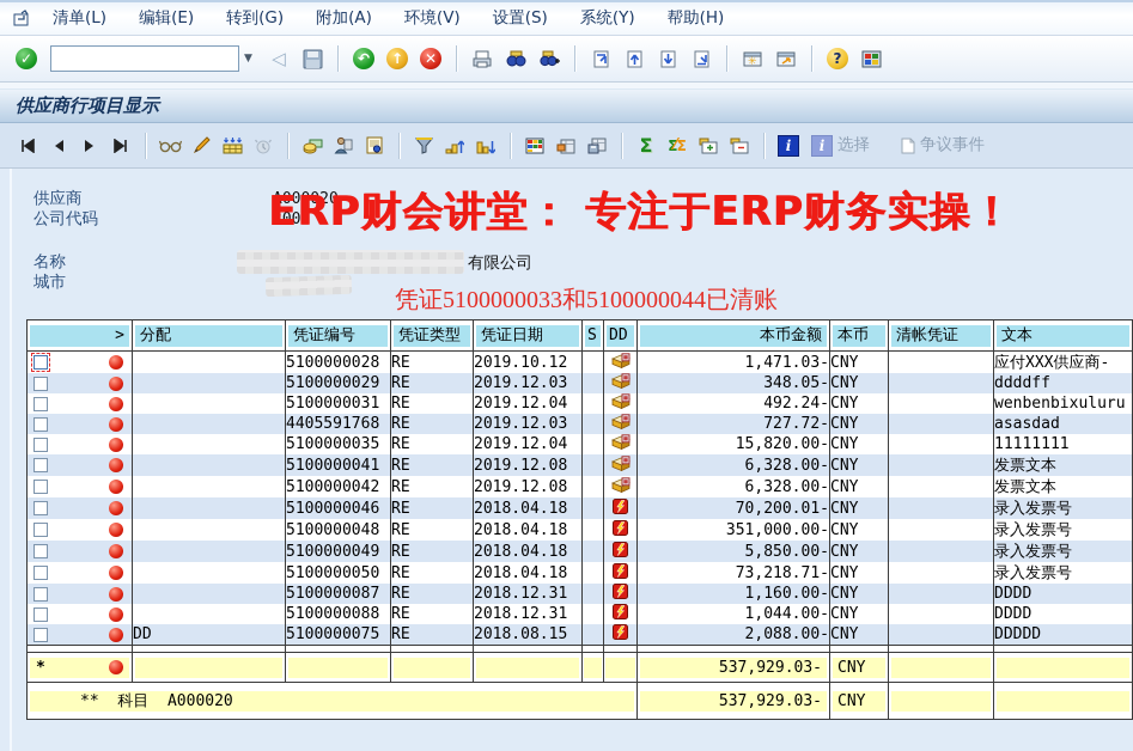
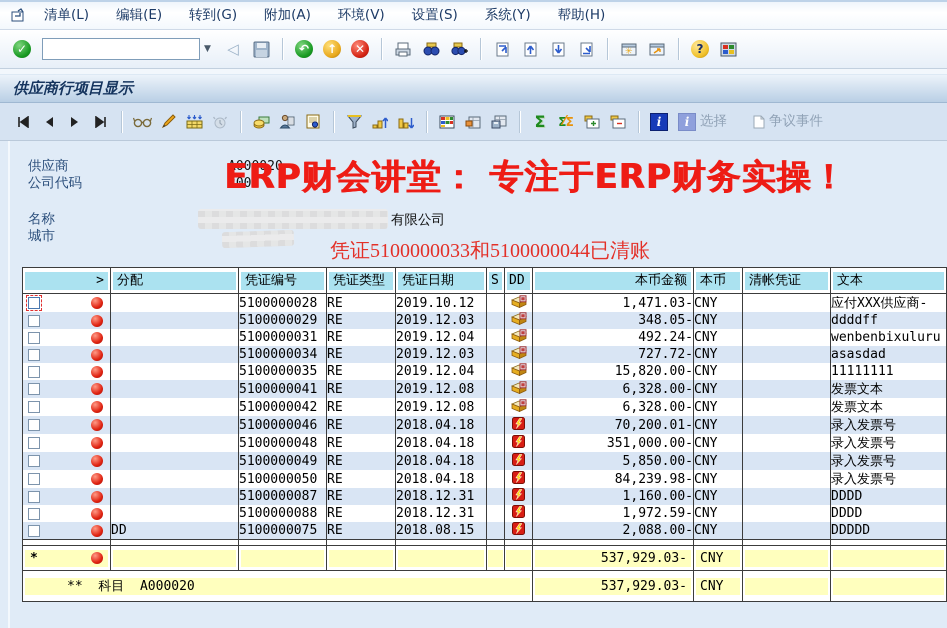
  清单(L)
  编辑(E)
  转到(G)
  附加(A)
  环境(V)
  设置(S)
  系统(Y)
  帮助(H)
  ✓
  ▼
  ◁
  ↶
  ↑
  ✕
  ✳
  ?
  供应商行项目显示
  Σ
  Σ
  ⁄
  Σ
  i
  i
  选择
  争议事件
  供应商
  公司代码
  A000020
  2000
  名称
  城市
  有限公司
  ERP财会讲堂： 专注于ERP财务实操！
  凭证5100000033和5100000044已清账
  >	分配	凭证编号	凭证类型	凭证日期	S	DD	本币金额	本币	清帐凭证	文本
  		5100000028	RE	2019.10.12			1,471.03-	CNY		应付XXX供应商-
  		5100000029	RE	2019.12.03			348.05-	CNY		ddddff
  		5100000031	RE	2019.12.04			492.24-	CNY		wenbenbixuluru
- 		4405591768	RE	2019.12.03			727.72-	CNY		asasdad
+ 		5100000034	RE	2019.12.03			727.72-	CNY		asasdad
  		5100000035	RE	2019.12.04			15,820.00-	CNY		11111111
  		5100000041	RE	2019.12.08			6,328.00-	CNY		发票文本
  		5100000042	RE	2019.12.08			6,328.00-	CNY		发票文本
  		5100000046	RE	2018.04.18			70,200.01-	CNY		录入发票号
  		5100000048	RE	2018.04.18			351,000.00-	CNY		录入发票号
  		5100000049	RE	2018.04.18			5,850.00-	CNY		录入发票号
- 		5100000050	RE	2018.04.18			73,218.71-	CNY		录入发票号
+ 		5100000050	RE	2018.04.18			84,239.98-	CNY		录入发票号
  		5100000087	RE	2018.12.31			1,160.00-	CNY		DDDD
- 		5100000088	RE	2018.12.31			1,044.00-	CNY		DDDD
+ 		5100000088	RE	2018.12.31			1,972.59-	CNY		DDDD
  	DD	5100000075	RE	2018.08.15			2,088.00-	CNY		DDDDD
  *							537,929.03-	CNY
  ** 科目 A000020	537,929.03-	CNY
